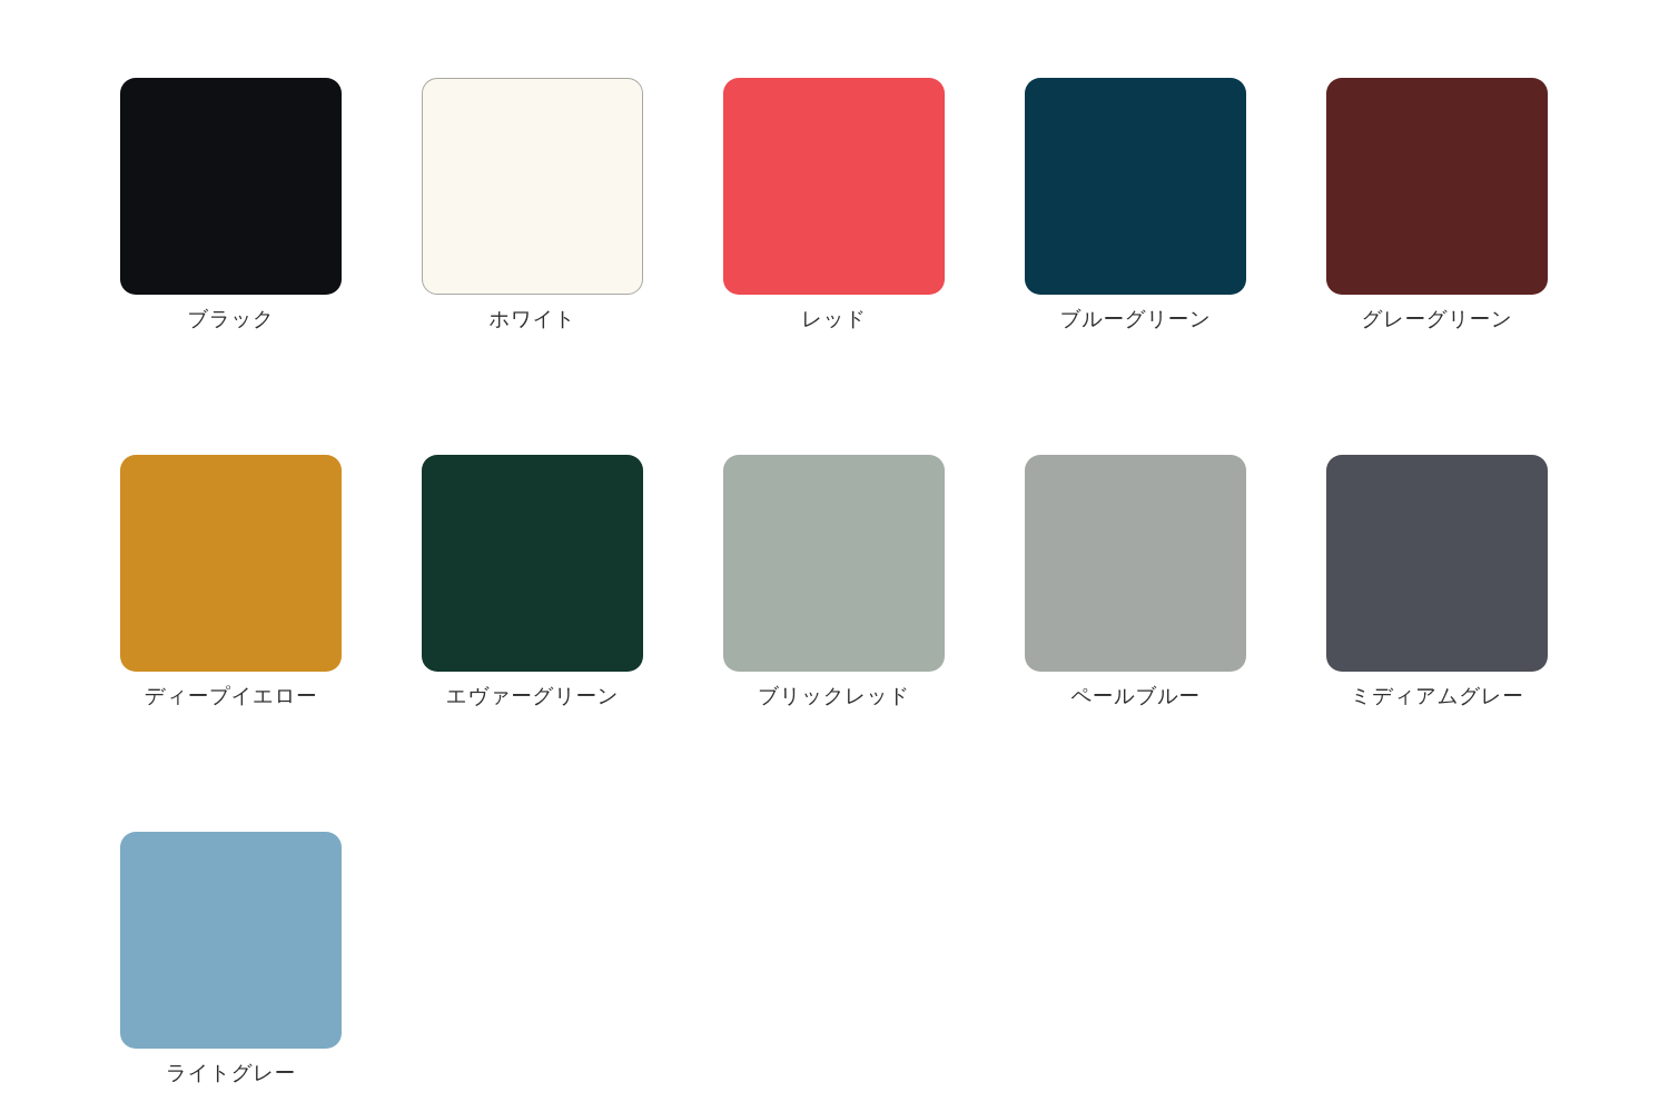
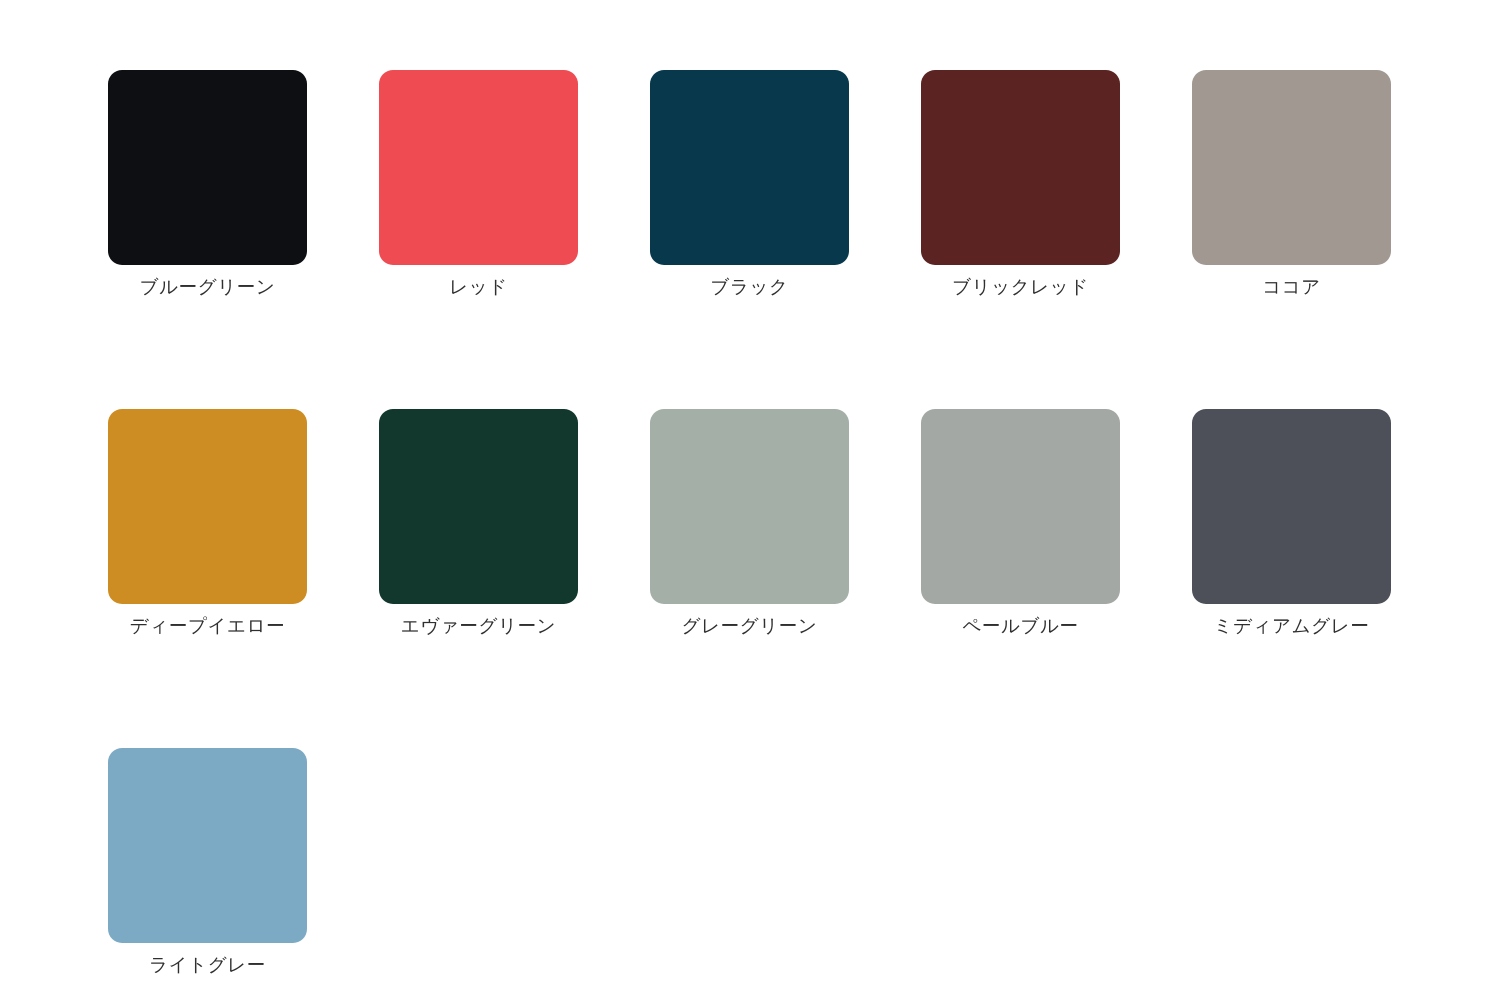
- ブラック
+ ブルーグリーン
- ホワイト
  レッド
- ブルーグリーン
+ ブラック
- グレーグリーン
+ ブリックレッド
+ ココア
  ディープイエロー
  エヴァーグリーン
- ブリックレッド
+ グレーグリーン
  ペールブルー
  ミディアムグレー
  ライトグレー
